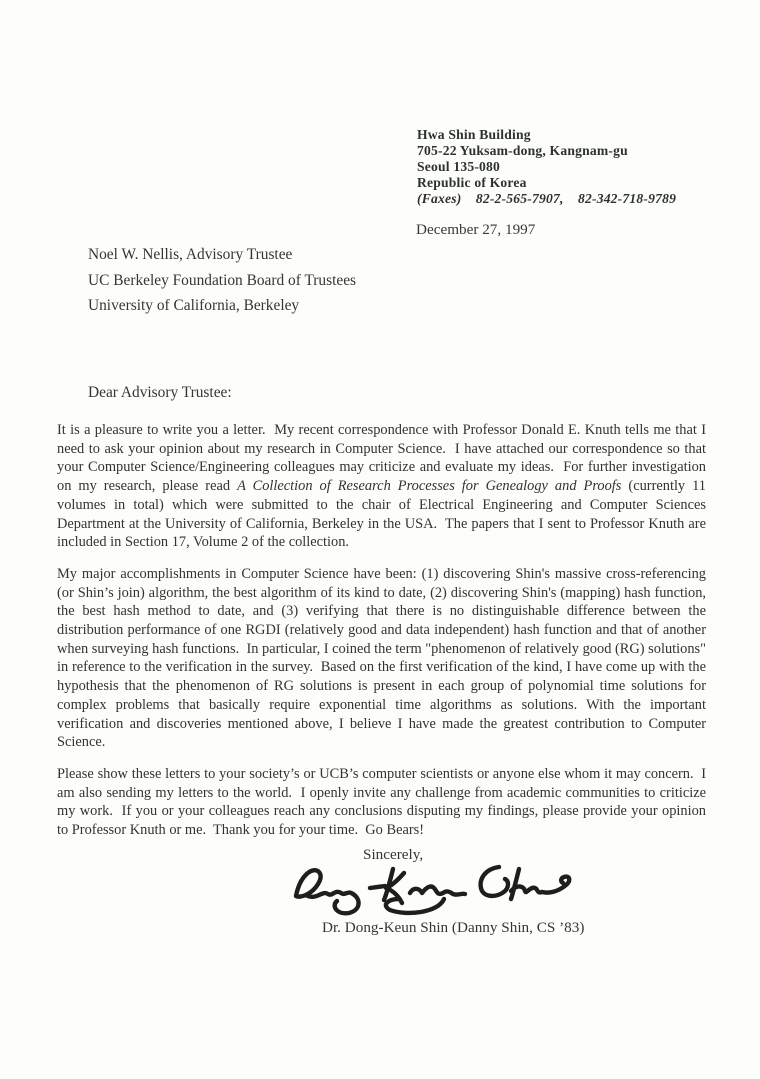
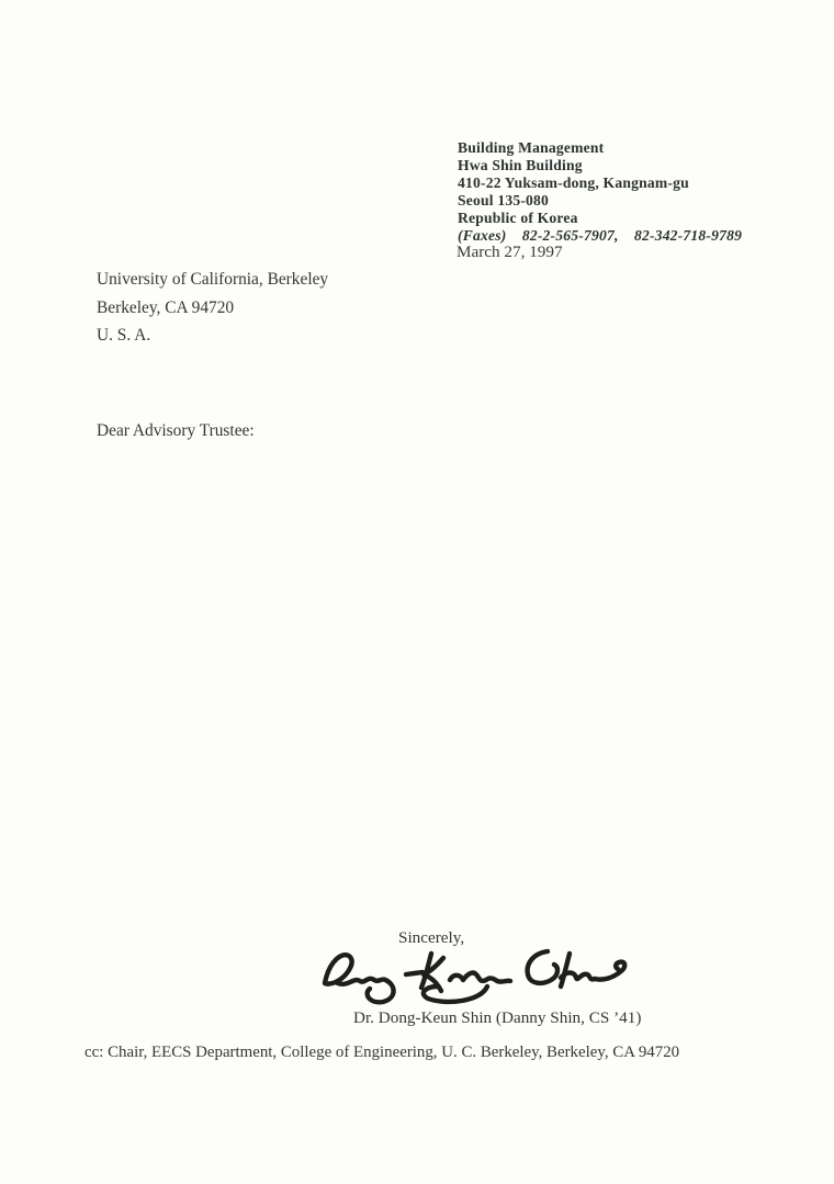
+ Building Management
  Hwa Shin Building
- 705-22 Yuksam-dong, Kangnam-gu
+ 410-22 Yuksam-dong, Kangnam-gu
  Seoul 135-080
  Republic of Korea
  (Faxes) 82-2-565-7907, 82-342-718-9789
- December 27, 1997
+ March 27, 1997
- Noel W. Nellis, Advisory Trustee
- UC Berkeley Foundation Board of Trustees
  University of California, Berkeley
+ Berkeley, CA 94720
+ U. S. A.
  Dear Advisory Trustee:
- It is a pleasure to write you a letter. My recent correspondence with Professor Donald E. Knuth tells me that I need to ask your opinion about my research in Computer Science. I have attached our correspondence so that your Computer Science/Engineering colleagues may criticize and evaluate my ideas. For further investigation on my research, please read A Collection of Research Processes for Genealogy and Proofs (currently 11 volumes in total) which were submitted to the chair of Electrical Engineering and Computer Sciences Department at the University of California, Berkeley in the USA. The papers that I sent to Professor Knuth are included in Section 17, Volume 2 of the collection.
- My major accomplishments in Computer Science have been: (1) discovering Shin's massive cross-referencing (or Shin’s join) algorithm, the best algorithm of its kind to date, (2) discovering Shin's (mapping) hash function, the best hash method to date, and (3) verifying that there is no distinguishable difference between the distribution performance of one RGDI (relatively good and data independent) hash function and that of another when surveying hash functions. In particular, I coined the term "phenomenon of relatively good (RG) solutions" in reference to the verification in the survey. Based on the first verification of the kind, I have come up with the hypothesis that the phenomenon of RG solutions is present in each group of polynomial time solutions for complex problems that basically require exponential time algorithms as solutions. With the important verification and discoveries mentioned above, I believe I have made the greatest contribution to Computer Science.
- Please show these letters to your society’s or UCB’s computer scientists or anyone else whom it may concern. I am also sending my letters to the world. I openly invite any challenge from academic communities to criticize my work. If you or your colleagues reach any conclusions disputing my findings, please provide your opinion to Professor Knuth or me. Thank you for your time. Go Bears!
  Sincerely,
- Dr. Dong-Keun Shin (Danny Shin, CS ’83)
+ Dr. Dong-Keun Shin (Danny Shin, CS ’41)
+ cc: Chair, EECS Department, College of Engineering, U. C. Berkeley, Berkeley, CA 94720
